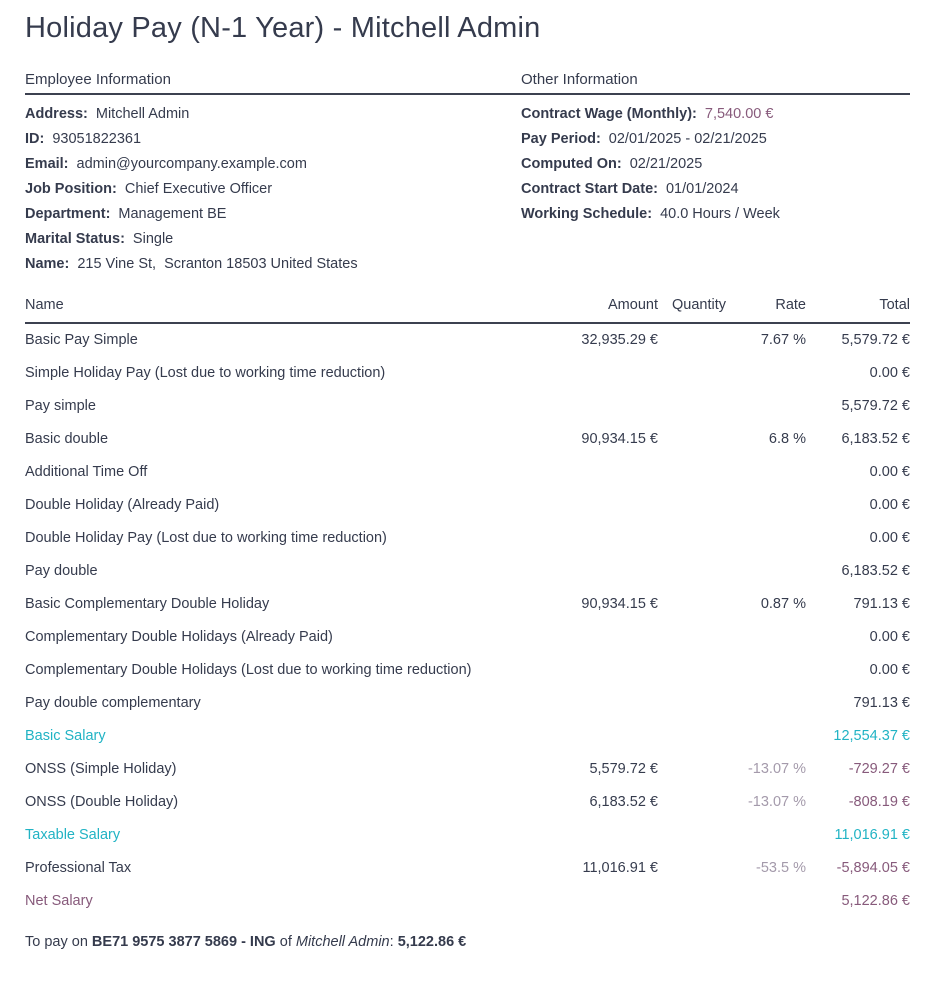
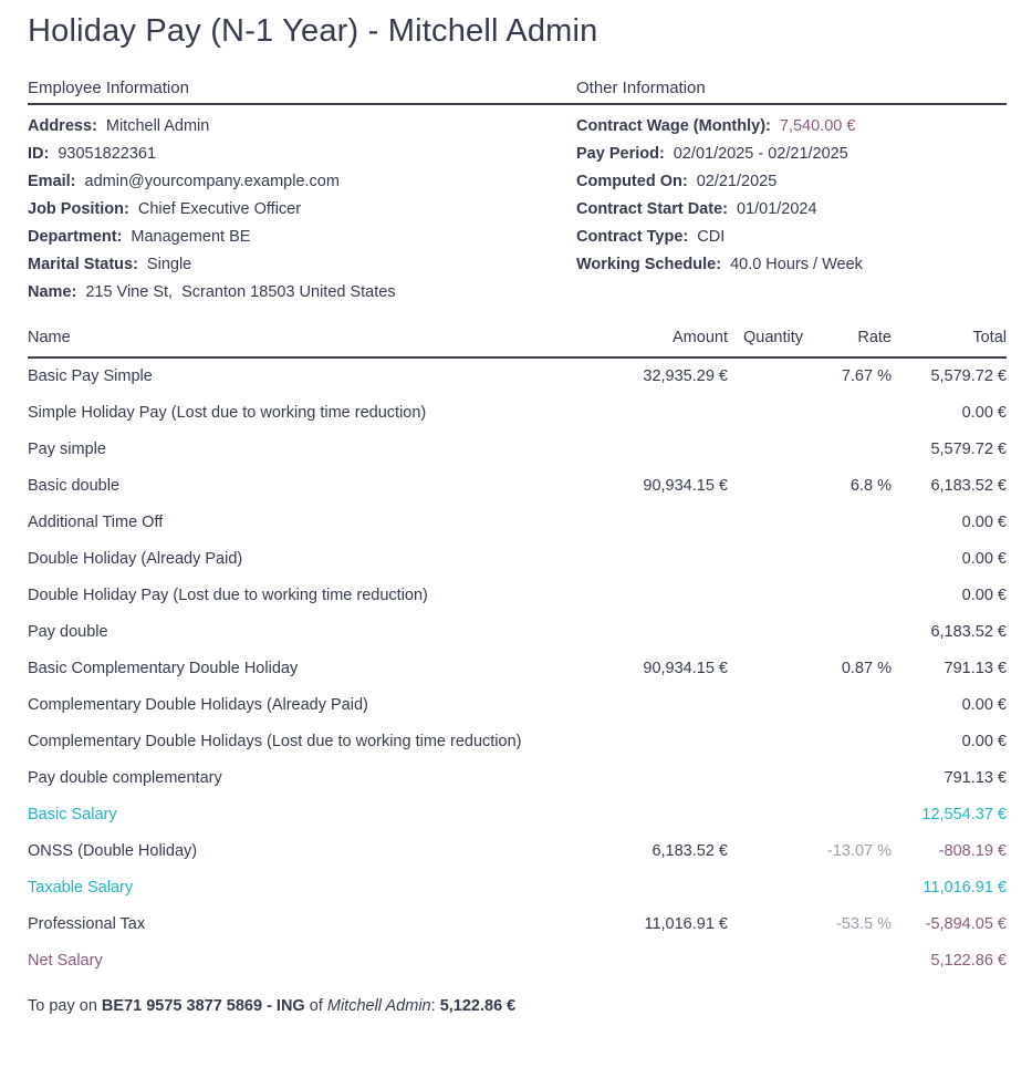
  Holiday Pay (N-1 Year) - Mitchell Admin
  Employee Information
  Other Information
  Address: Mitchell Admin
  ID: 93051822361
  Email: admin@yourcompany.example.com
  Job Position: Chief Executive Officer
  Department: Management BE
  Marital Status: Single
  Name: 215 Vine St, Scranton 18503 United States
  Contract Wage (Monthly): 7,540.00 €
  Pay Period: 02/01/2025 - 02/21/2025
  Computed On: 02/21/2025
  Contract Start Date: 01/01/2024
+ Contract Type: CDI
  Working Schedule: 40.0 Hours / Week
  Name	Amount	Quantity	Rate	Total
  Basic Pay Simple	32,935.29 €		7.67 %	5,579.72 €
  Simple Holiday Pay (Lost due to working time reduction)				0.00 €
  Pay simple				5,579.72 €
  Basic double	90,934.15 €		6.8 %	6,183.52 €
  Additional Time Off				0.00 €
  Double Holiday (Already Paid)				0.00 €
  Double Holiday Pay (Lost due to working time reduction)				0.00 €
  Pay double				6,183.52 €
  Basic Complementary Double Holiday	90,934.15 €		0.87 %	791.13 €
  Complementary Double Holidays (Already Paid)				0.00 €
  Complementary Double Holidays (Lost due to working time reduction)				0.00 €
  Pay double complementary				791.13 €
  Basic Salary				12,554.37 €
- ONSS (Simple Holiday)	5,579.72 €		-13.07 %	-729.27 €
  ONSS (Double Holiday)	6,183.52 €		-13.07 %	-808.19 €
  Taxable Salary				11,016.91 €
  Professional Tax	11,016.91 €		-53.5 %	-5,894.05 €
  Net Salary				5,122.86 €
  To pay on BE71 9575 3877 5869 - ING of Mitchell Admin: 5,122.86 €
